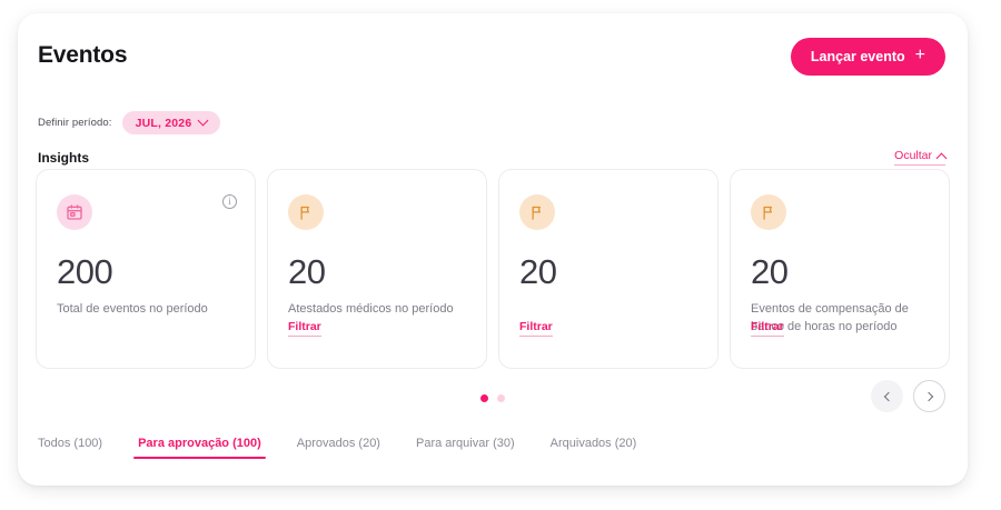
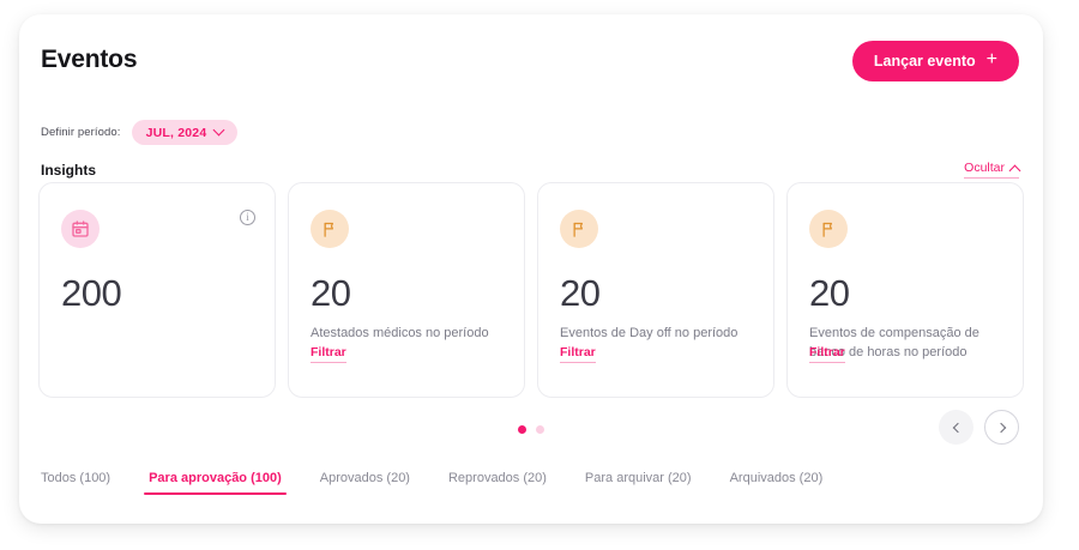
  Eventos
  Lançar evento
  +
  Definir período:
- JUL, 2026
+ JUL, 2024
  Insights
  Ocultar
  i
  200
- Total de eventos no período
  20
  Atestados médicos no período
  Filtrar
  20
+ Eventos de Day off no período
  Filtrar
  20
  Eventos de compensação de banco de horas no período
  Filtrar
  Todos (100)
  Para aprovação (100)
  Aprovados (20)
+ Reprovados (20)
- Para arquivar (30)
+ Para arquivar (20)
  Arquivados (20)
